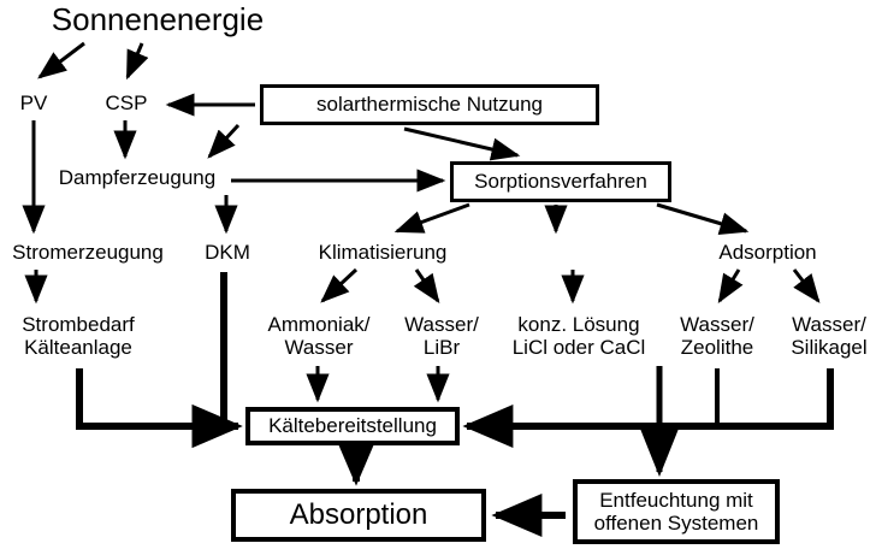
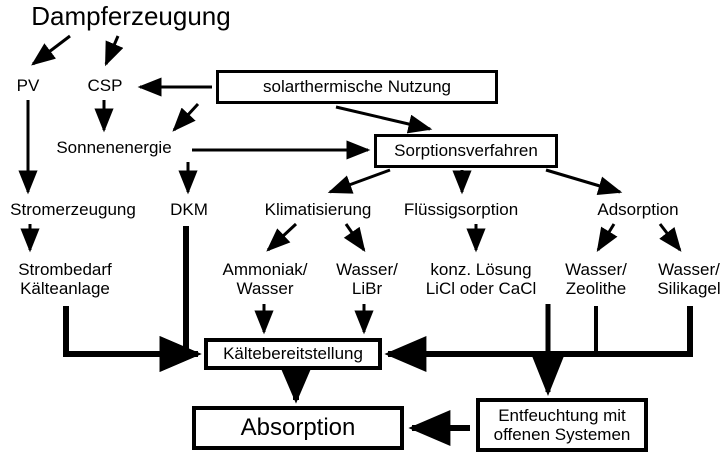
- Sonnenenergie
+ Dampferzeugung
  PV
  CSP
  solarthermische Nutzung
- Dampferzeugung
+ Sonnenenergie
  Sorptionsverfahren
  Stromerzeugung
  DKM
  Klimatisierung
+ Flüssigsorption
  Adsorption
  Strombedarf
  Kälteanlage
  Ammoniak/
  Wasser
  Wasser/
  LiBr
  konz. Lösung
  LiCl oder CaCl
  Wasser/
  Zeolithe
  Wasser/
  Silikagel
  Kältebereitstellung
  Absorption
  Entfeuchtung mit
  offenen Systemen
